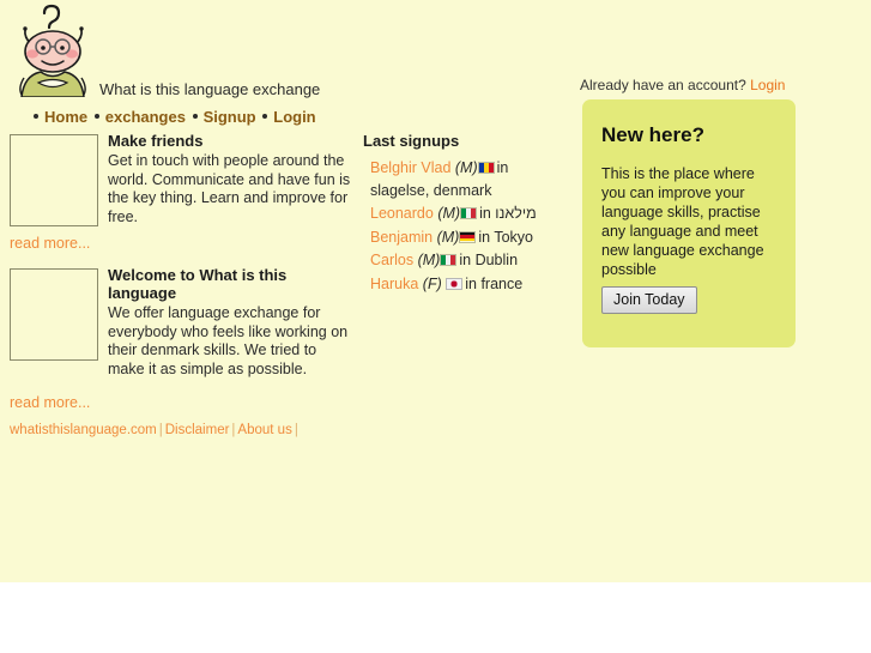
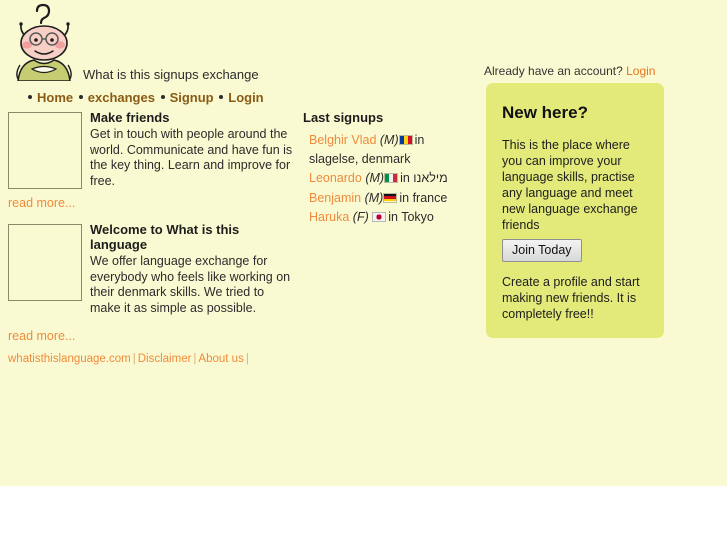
- What is this language exchange
+ What is this signups exchange
  Already have an account? Login
  Home exchanges Signup Login
  Make friends
  Get in touch with people around the world. Communicate and have fun is the key thing. Learn and improve for free.
  read more...
  Welcome to What is this language
  We offer language exchange for everybody who feels like working on their denmark skills. We tried to make it as simple as possible.
  read more...
  Last signups
  Belghir Vlad (M) in slagelse, denmark
  Leonardo (M) in מילאנו
- Benjamin (M) in Tokyo
+ Benjamin (M) in france
- Carlos (M) in Dublin
- Haruka (F) in france
+ Haruka (F) in Tokyo
  New here?
- This is the place where you can improve your language skills, practise any language and meet new language exchange possible
+ This is the place where you can improve your language skills, practise any language and meet new language exchange friends
  Join Today
+ Create a profile and start making new friends. It is completely free!!
  whatisthislanguage.com | Disclaimer | About us |
